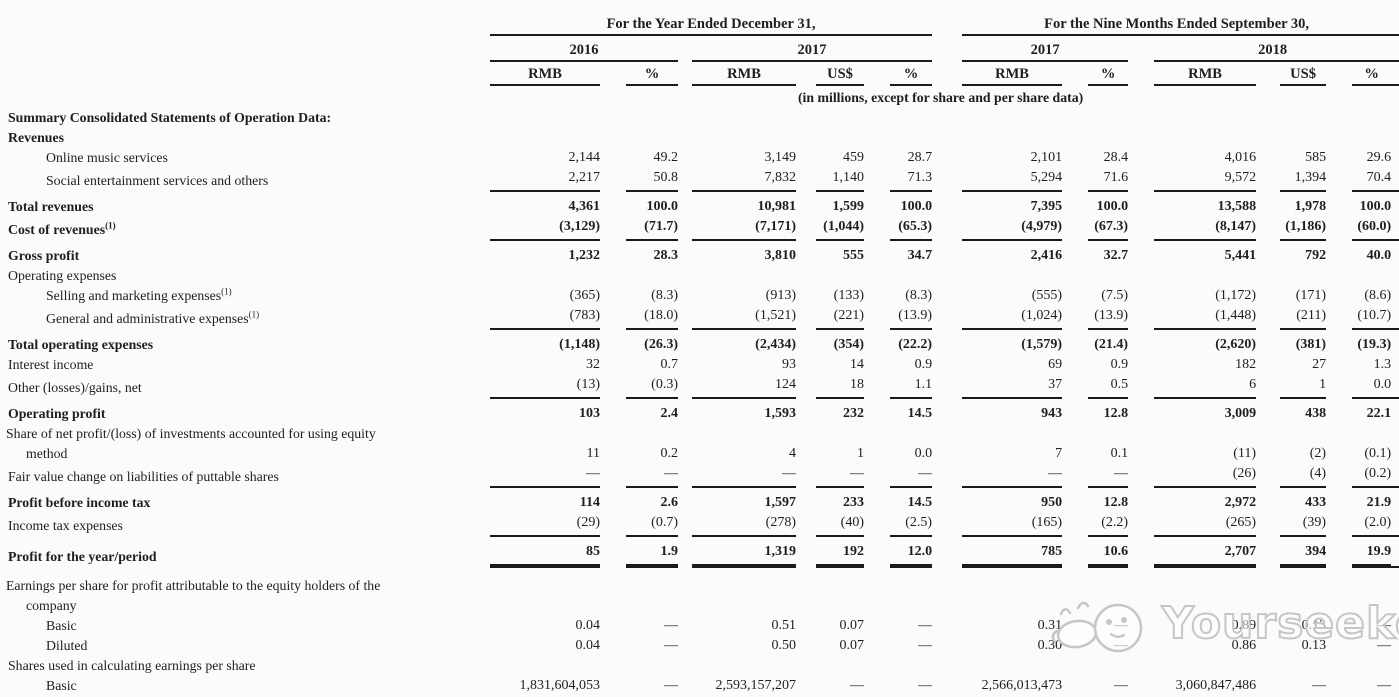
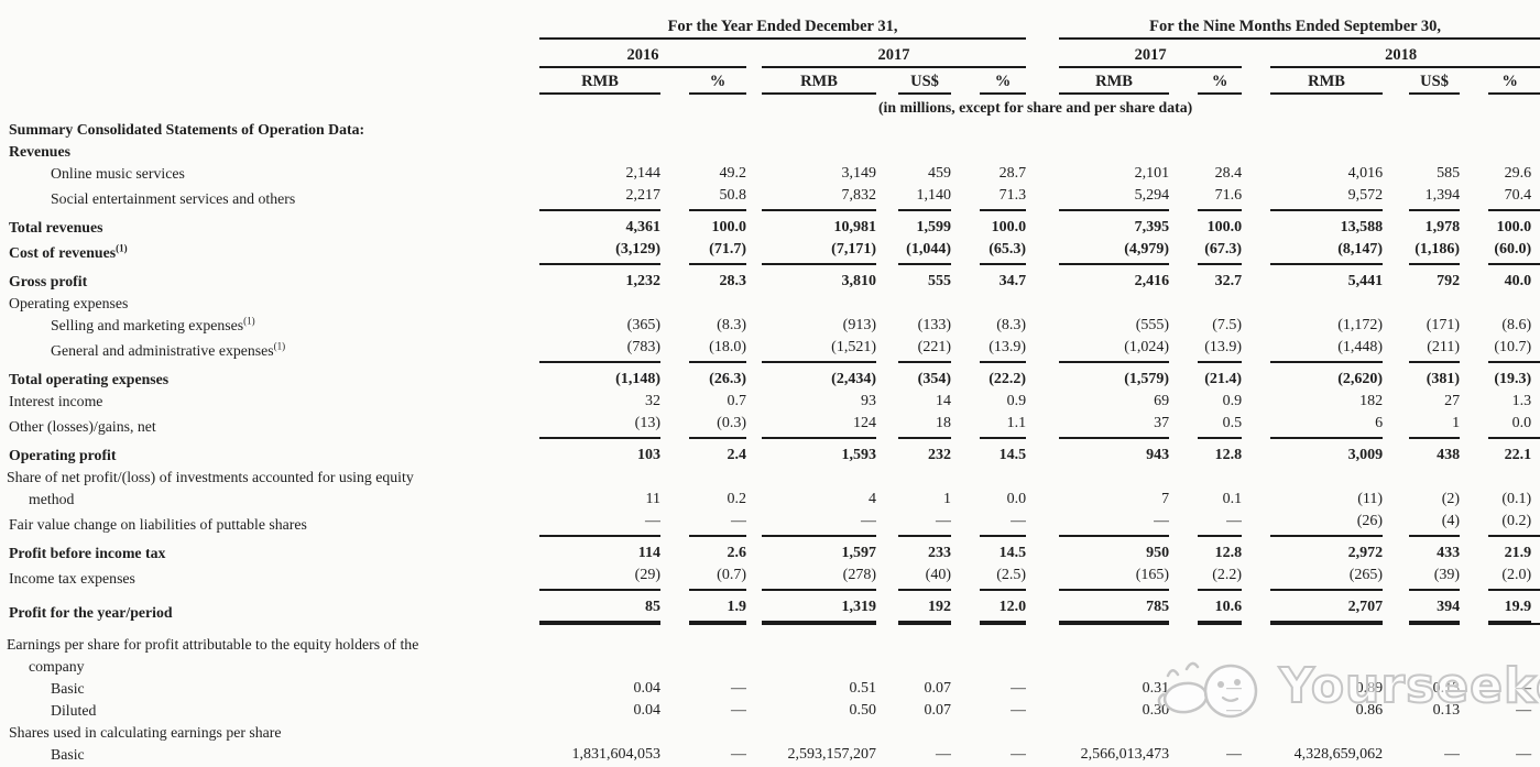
  	For the Year Ended December 31,		For the Nine Months Ended September 30,
  	2016		2017		2017		2018
  	RMB		%		RMB		US$		%		RMB		%		RMB		US$		%
  	(in millions, except for share and per share data)
  Summary Consolidated Statements of Operation Data:
  Revenues
  Online music services	2,144		49.2		3,149		459		28.7		2,101		28.4		4,016		585		29.6
  Social entertainment services and others	2,217		50.8		7,832		1,140		71.3		5,294		71.6		9,572		1,394		70.4
  Total revenues	4,361		100.0		10,981		1,599		100.0		7,395		100.0		13,588		1,978		100.0
  Cost of revenues(1)	(3,129)		(71.7)		(7,171)		(1,044)		(65.3)		(4,979)		(67.3)		(8,147)		(1,186)		(60.0)
  Gross profit	1,232		28.3		3,810		555		34.7		2,416		32.7		5,441		792		40.0
  Operating expenses
  Selling and marketing expenses(1)	(365)		(8.3)		(913)		(133)		(8.3)		(555)		(7.5)		(1,172)		(171)		(8.6)
  General and administrative expenses(1)	(783)		(18.0)		(1,521)		(221)		(13.9)		(1,024)		(13.9)		(1,448)		(211)		(10.7)
  Total operating expenses	(1,148)		(26.3)		(2,434)		(354)		(22.2)		(1,579)		(21.4)		(2,620)		(381)		(19.3)
  Interest income	32		0.7		93		14		0.9		69		0.9		182		27		1.3
  Other (losses)/gains, net	(13)		(0.3)		124		18		1.1		37		0.5		6		1		0.0
  Operating profit	103		2.4		1,593		232		14.5		943		12.8		3,009		438		22.1
  Share of net profit/(loss) of investments accounted for using equity method	11		0.2		4		1		0.0		7		0.1		(11)		(2)		(0.1)
  Fair value change on liabilities of puttable shares	—		—		—		—		—		—		—		(26)		(4)		(0.2)
  Profit before income tax	114		2.6		1,597		233		14.5		950		12.8		2,972		433		21.9
  Income tax expenses	(29)		(0.7)		(278)		(40)		(2.5)		(165)		(2.2)		(265)		(39)		(2.0)
  Profit for the year/period	85		1.9		1,319		192		12.0		785		10.6		2,707		394		19.9
  Earnings per share for profit attributable to the equity holders of the company
  Basic	0.04		—		0.51		0.07		—		0.31		—		0.89		0.13		—
  Diluted	0.04		—		0.50		0.07		—		0.30		—		0.86		0.13		—
  Shares used in calculating earnings per share
- Basic	1,831,604,053		—		2,593,157,207		—		—		2,566,013,473		—		3,060,847,486		—		—
+ Basic	1,831,604,053		—		2,593,157,207		—		—		2,566,013,473		—		4,328,659,062		—		—
  Yourseek
